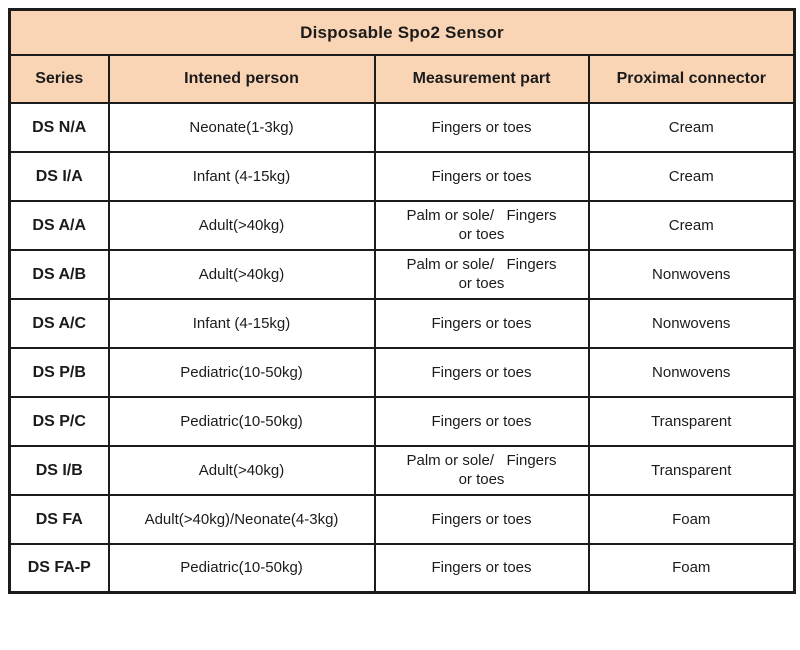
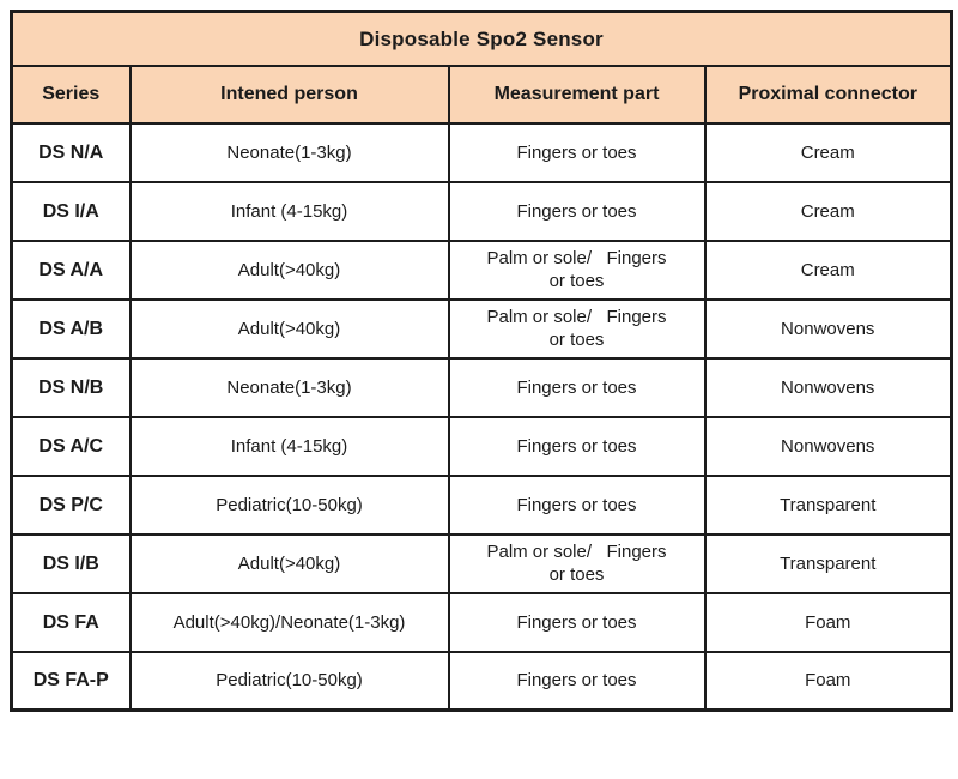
  Disposable Spo2 Sensor
  Series	Intened person	Measurement part	Proximal connector
  DS N/A	Neonate(1-3kg)	Fingers or toes	Cream
  DS I/A	Infant (4-15kg)	Fingers or toes	Cream
  DS A/A	Adult(>40kg)	Palm or sole/ Fingers or toes	Cream
  DS A/B	Adult(>40kg)	Palm or sole/ Fingers or toes	Nonwovens
+ DS N/B	Neonate(1-3kg)	Fingers or toes	Nonwovens
  DS A/C	Infant (4-15kg)	Fingers or toes	Nonwovens
- DS P/B	Pediatric(10-50kg)	Fingers or toes	Nonwovens
  DS P/C	Pediatric(10-50kg)	Fingers or toes	Transparent
  DS I/B	Adult(>40kg)	Palm or sole/ Fingers or toes	Transparent
- DS FA	Adult(>40kg)/Neonate(4-3kg)	Fingers or toes	Foam
+ DS FA	Adult(>40kg)/Neonate(1-3kg)	Fingers or toes	Foam
  DS FA-P	Pediatric(10-50kg)	Fingers or toes	Foam
